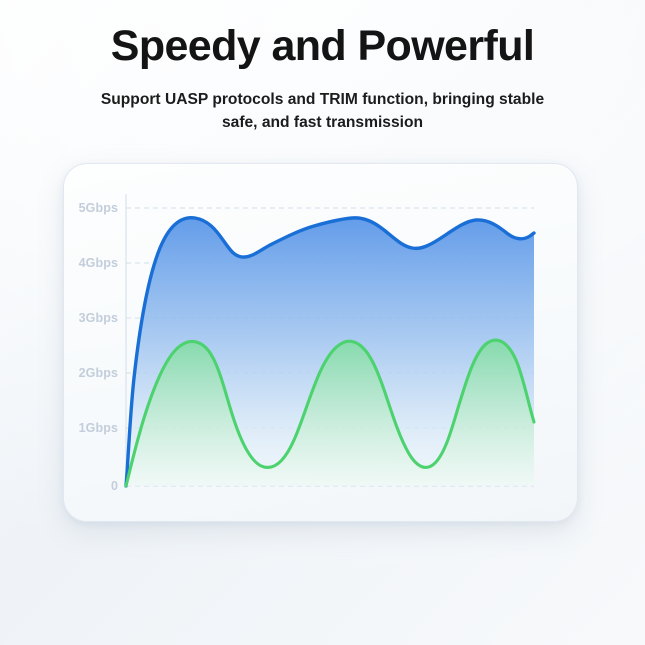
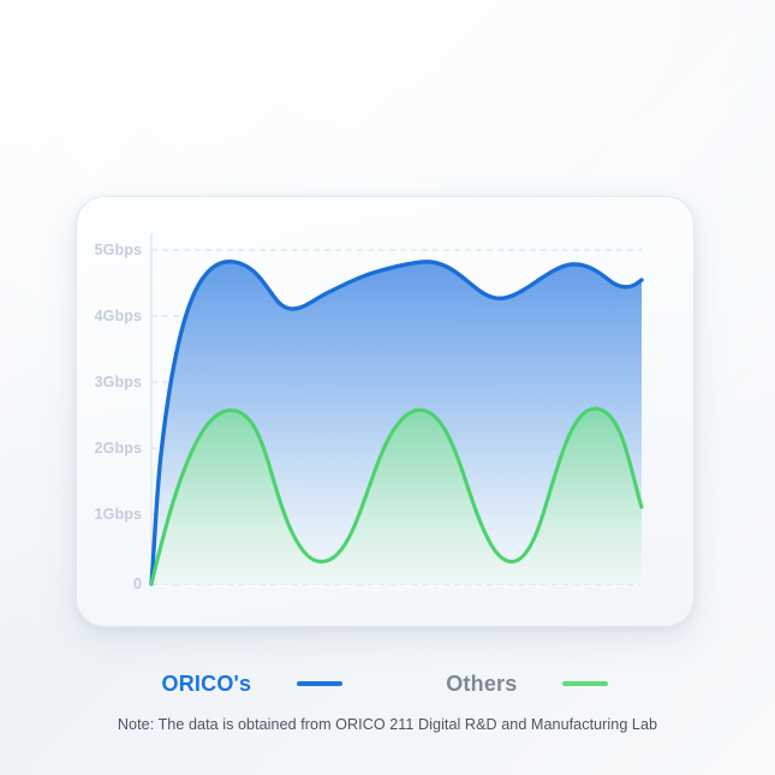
- Speedy and Powerful
- Support UASP protocols and TRIM function, bringing stable
- safe, and fast transmission
  5Gbps
  4Gbps
  3Gbps
  2Gbps
  1Gbps
  0
+ ORICO's
+ Others
+ Note: The data is obtained from ORICO 211 Digital R&D and Manufacturing Lab
